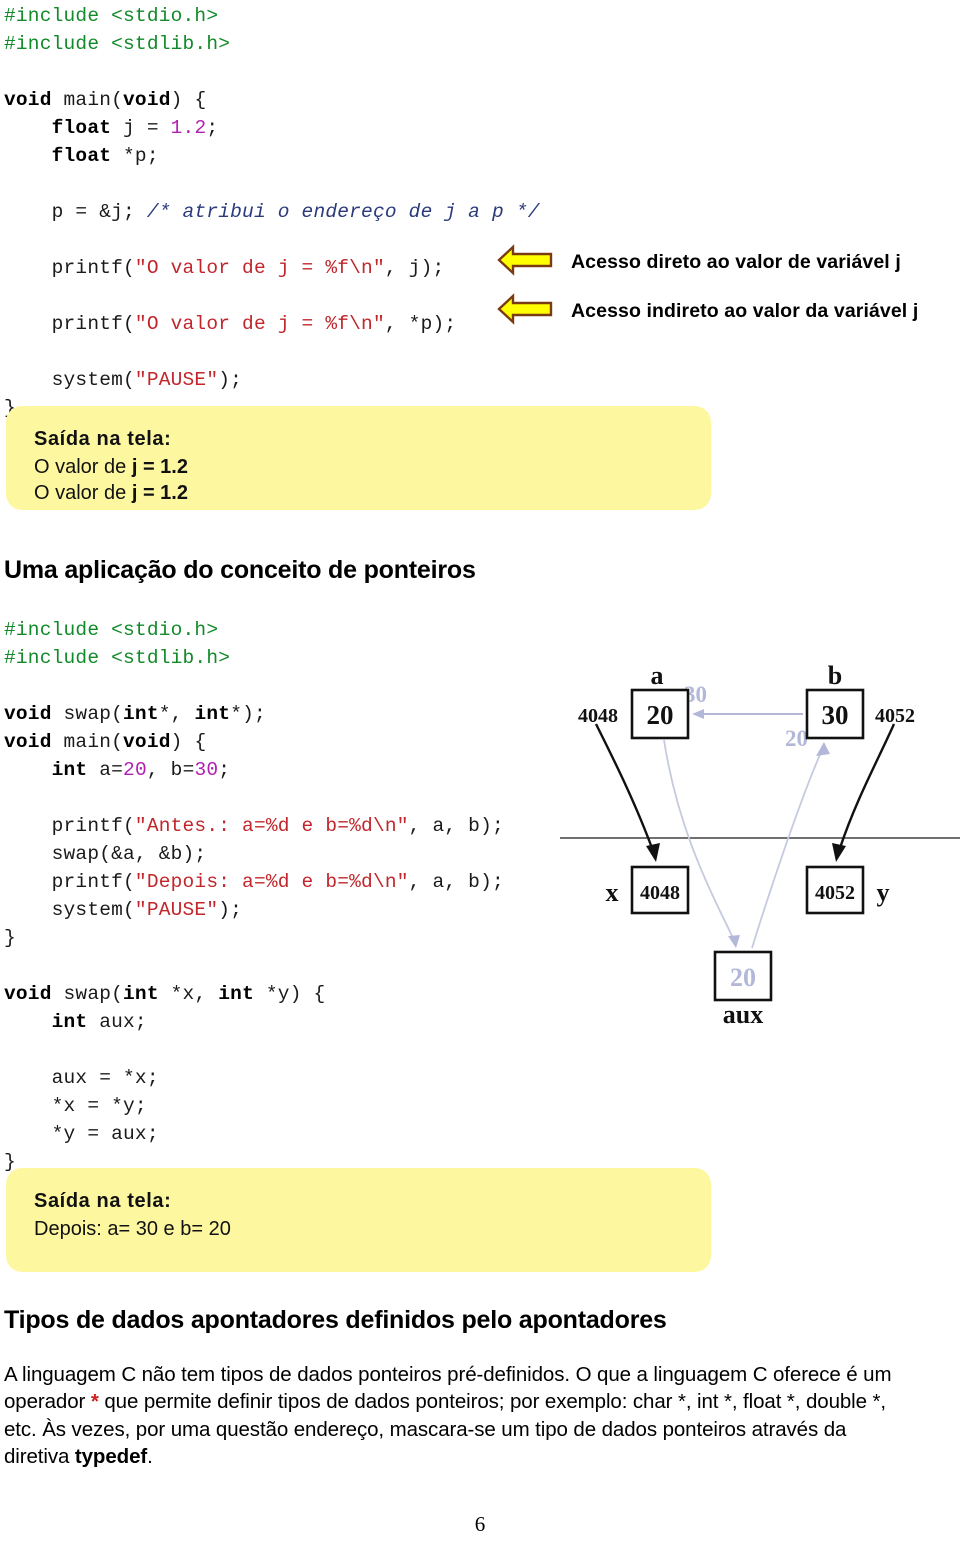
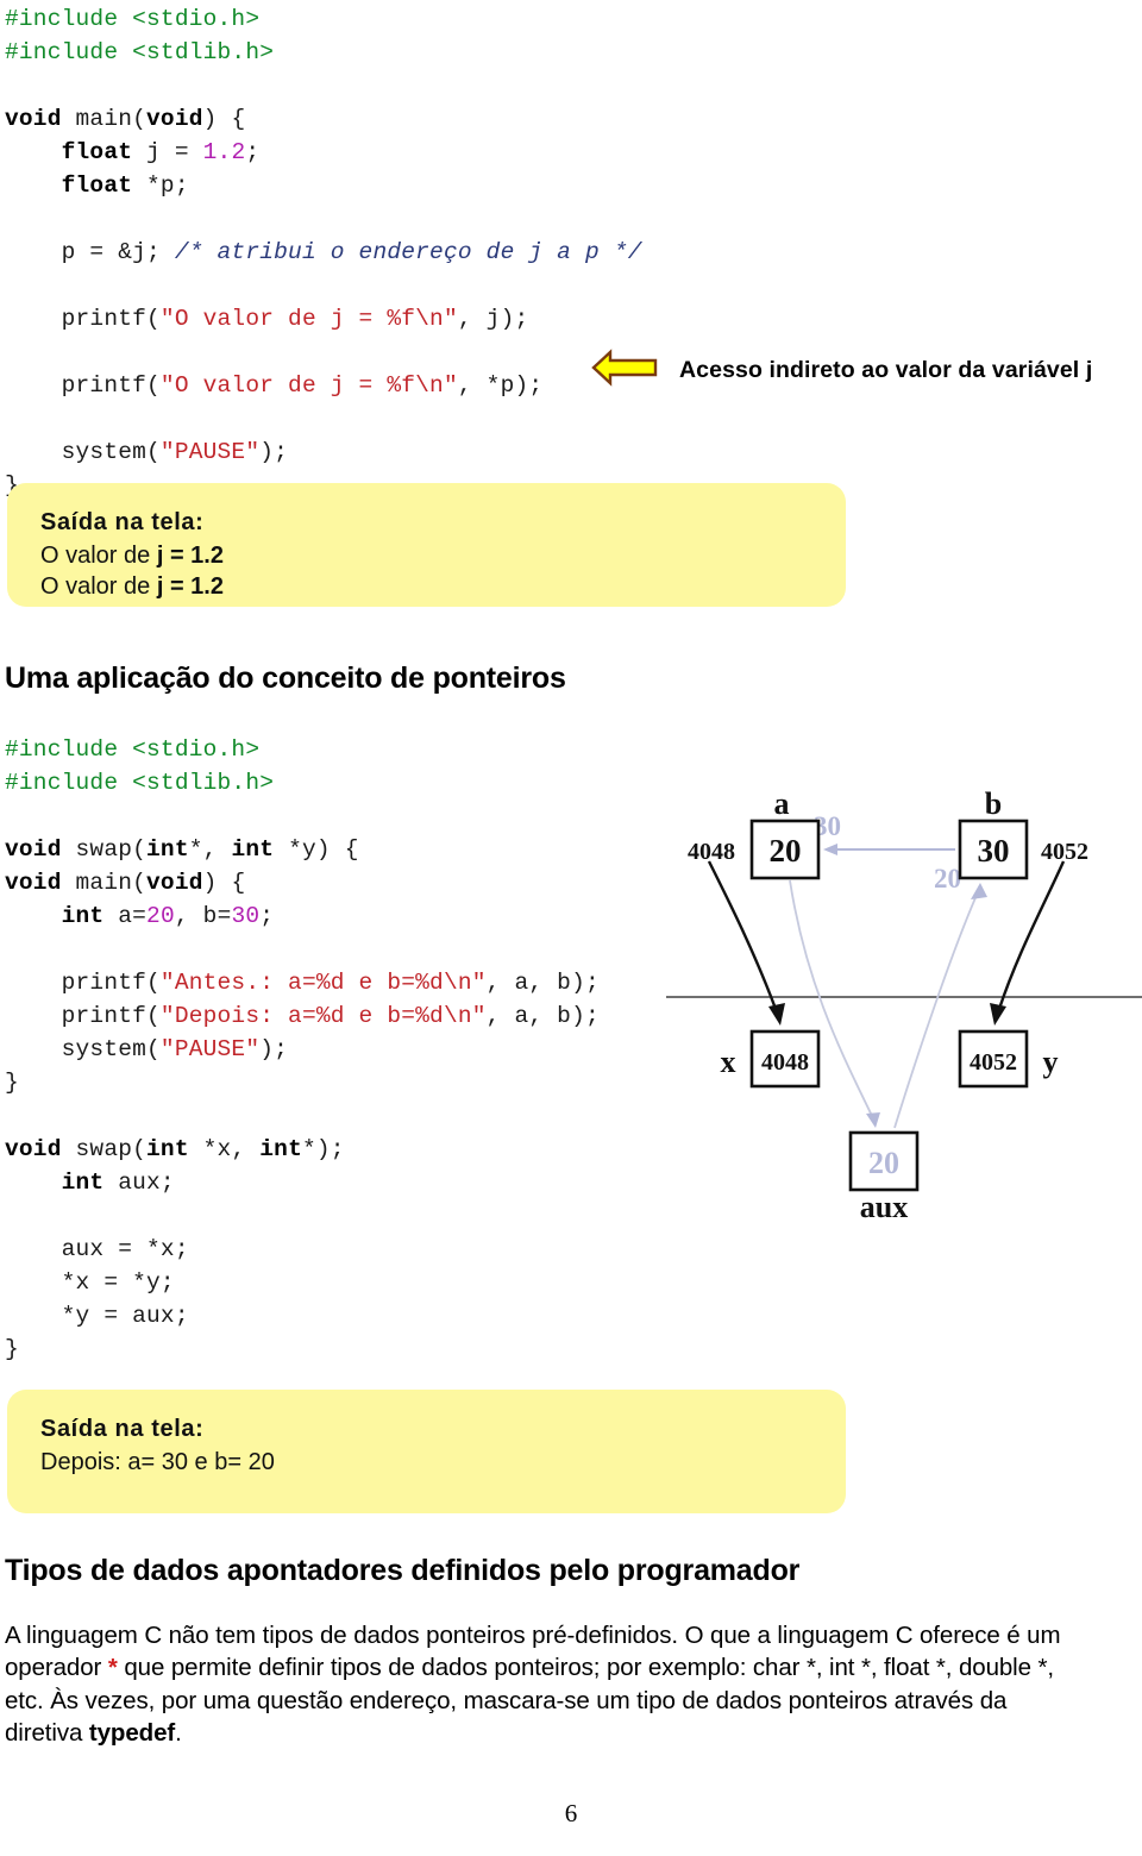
  #include <stdio.h>
  #include <stdlib.h>
  void main(void) {
  float j = 1.2;
  float *p;
  p = &j; /* atribui o endereço de j a p */
  printf("O valor de j = %f\n", j);
  printf("O valor de j = %f\n", *p);
  system("PAUSE");
  }
- Acesso direto ao valor de variável j
  Acesso indireto ao valor da variável j
  Saída na tela:
  O valor de j = 1.2
  O valor de j = 1.2
  Uma aplicação do conceito de ponteiros
  #include <stdio.h>
  #include <stdlib.h>
- void swap(int*, int*);
+ void swap(int*, int *y) {
  void main(void) {
  int a=20, b=30;
  printf("Antes.: a=%d e b=%d\n", a, b);
- swap(&a, &b);
  printf("Depois: a=%d e b=%d\n", a, b);
  system("PAUSE");
  }
- void swap(int *x, int *y) {
+ void swap(int *x, int*);
  int aux;
  aux = *x;
  *x = *y;
  *y = aux;
  }
  30
  20
  20
  a
  30
  b
  4048
  4052
  4048
  x
  4052
  y
  20
  aux
  Saída na tela:
  Depois: a= 30 e b= 20
- Tipos de dados apontadores definidos pelo apontadores
+ Tipos de dados apontadores definidos pelo programador
  A linguagem C não tem tipos de dados ponteiros pré-definidos. O que a linguagem C oferece é um operador * que permite definir tipos de dados ponteiros; por exemplo: char *, int *, float *, double *, etc. Às vezes, por uma questão endereço, mascara-se um tipo de dados ponteiros através da diretiva typedef.
  6
